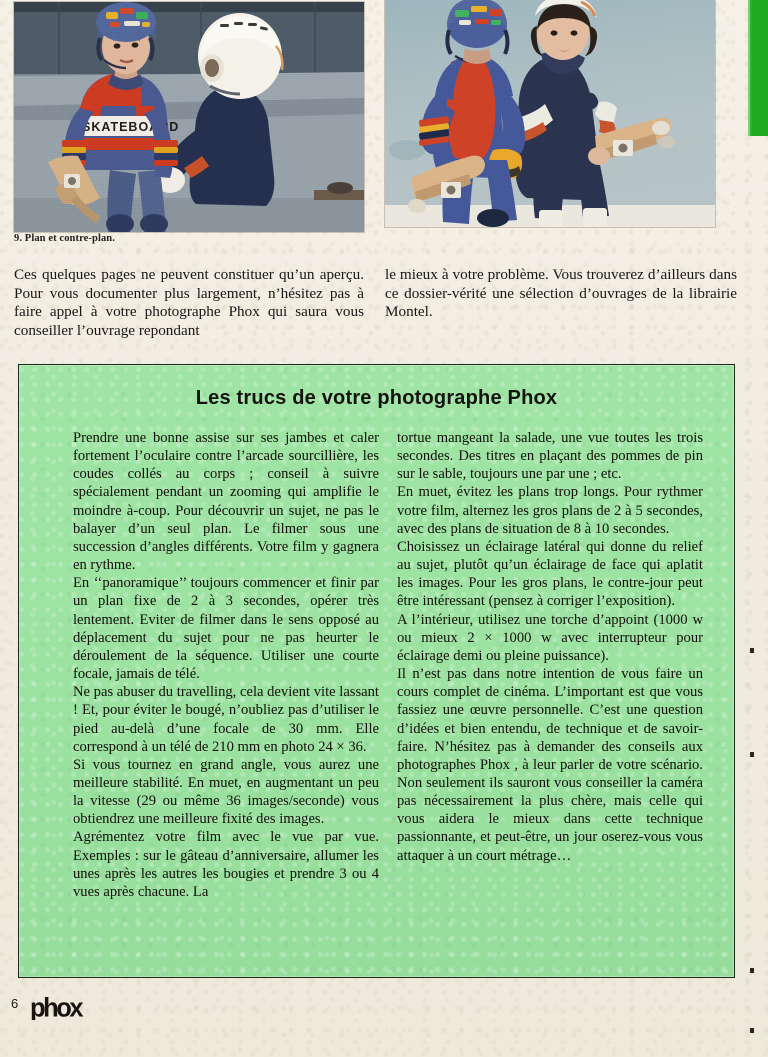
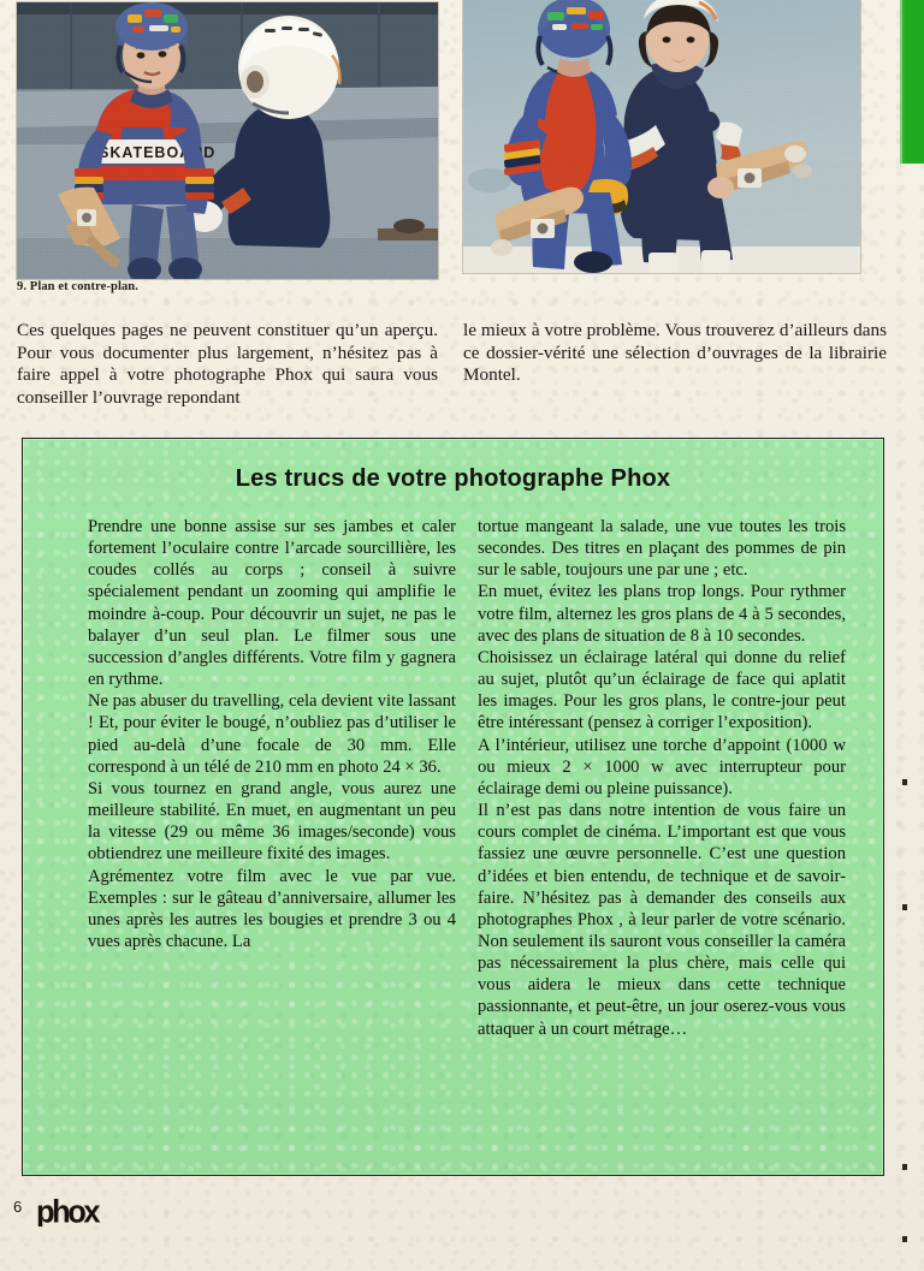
  SKATEBOD
  9. Plan et contre-plan.
  Ces quelques pages ne peuvent constituer qu’un aperçu. Pour vous documenter plus largement, n’hésitez pas à faire appel à votre photographe Phox qui saura vous conseiller l’ouvrage repondant
  le mieux à votre problème. Vous trouverez d’ailleurs dans ce dossier-vérité une sélection d’ouvrages de la librairie Montel.
  Les trucs de votre photographe Phox
  Prendre une bonne assise sur ses jambes et caler fortement l’oculaire contre l’arcade sourcillière, les coudes collés au corps ; conseil à suivre spécialement pendant un zooming qui amplifie le moindre à-coup. Pour découvrir un sujet, ne pas le balayer d’un seul plan. Le filmer sous une succession d’angles différents. Votre film y gagnera en rythme.
- En ‘‘panoramique’’ toujours commencer et finir par un plan fixe de 2 à 3 secondes, opérer très lentement. Eviter de filmer dans le sens opposé au déplacement du sujet pour ne pas heurter le déroulement de la séquence. Utiliser une courte focale, jamais de télé.
  Ne pas abuser du travelling, cela devient vite lassant ! Et, pour éviter le bougé, n’oubliez pas d’utiliser le pied au-delà d’une focale de 30 mm. Elle correspond à un télé de 210 mm en photo 24 × 36.
  Si vous tournez en grand angle, vous aurez une meilleure stabilité. En muet, en augmentant un peu la vitesse (29 ou même 36 images/seconde) vous obtiendrez une meilleure fixité des images.
  Agrémentez votre film avec le vue par vue. Exemples : sur le gâteau d’anniversaire, allumer les unes après les autres les bougies et prendre 3 ou 4 vues après chacune. La
  tortue mangeant la salade, une vue toutes les trois secondes. Des titres en plaçant des pommes de pin sur le sable, toujours une par une ; etc.
- En muet, évitez les plans trop longs. Pour rythmer votre film, alternez les gros plans de 2 à 5 secondes, avec des plans de situation de 8 à 10 secondes.
+ En muet, évitez les plans trop longs. Pour rythmer votre film, alternez les gros plans de 4 à 5 secondes, avec des plans de situation de 8 à 10 secondes.
  Choisissez un éclairage latéral qui donne du relief au sujet, plutôt qu’un éclairage de face qui aplatit les images. Pour les gros plans, le contre-jour peut être intéressant (pensez à corriger l’exposition).
  A l’intérieur, utilisez une torche d’appoint (1000 w ou mieux 2 × 1000 w avec interrupteur pour éclairage demi ou pleine puissance).
  Il n’est pas dans notre intention de vous faire un cours complet de cinéma. L’important est que vous fassiez une œuvre personnelle. C’est une question d’idées et bien entendu, de technique et de savoir-faire. N’hésitez pas à demander des conseils aux photographes Phox , à leur parler de votre scénario. Non seulement ils sauront vous conseiller la caméra pas nécessairement la plus chère, mais celle qui vous aidera le mieux dans cette technique passionnante, et peut-être, un jour oserez-vous vous attaquer à un court métrage…
  6
  phox
